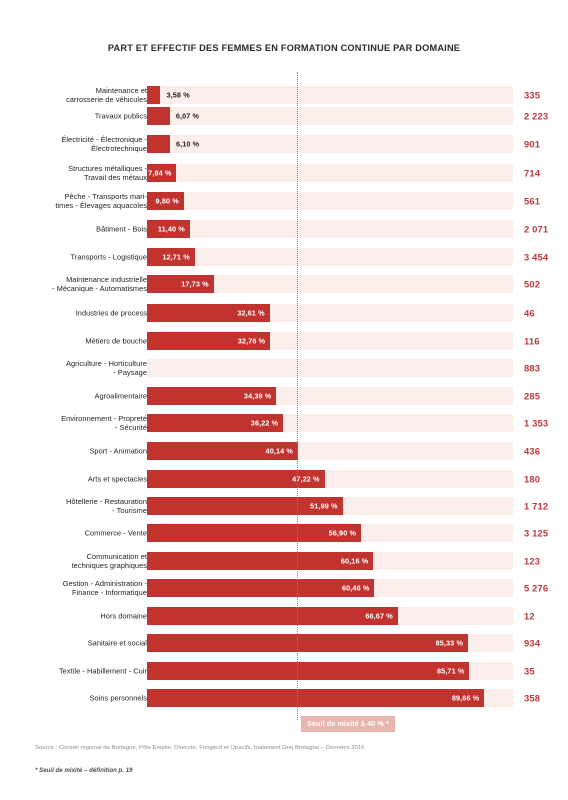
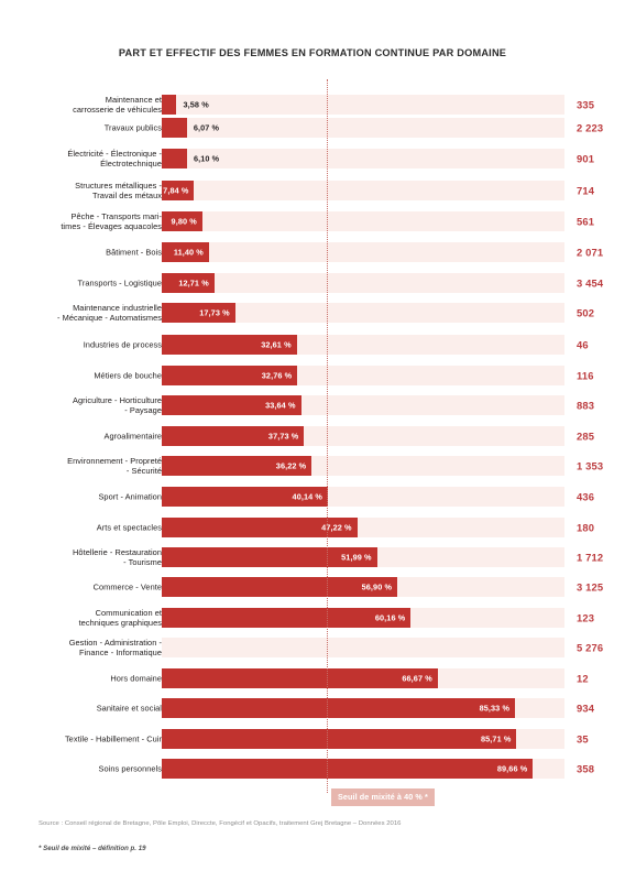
  PART ET EFFECTIF DES FEMMES EN FORMATION CONTINUE PAR DOMAINE
  Maintenance et
  carrosserie de véhicules
  3,58 %
  335
  Travaux publics
  6,07 %
  2 223
  Électricité - Électronique -
  Électrotechnique
  6,10 %
  901
  Structures métalliques -
  Travail des métaux
  7,84 %
  714
  Pêche - Transports mari-
  times - Élevages aquacoles
  9,80 %
  561
  Bâtiment - Bois
  11,40 %
  2 071
  Transports - Logistique
  12,71 %
  3 454
  Maintenance industrielle
  - Mécanique - Automatismes
  17,73 %
  502
  Industries de process
  32,61 %
  46
  Métiers de bouche
  32,76 %
  116
  Agriculture - Horticulture
  - Paysage
+ 33,64 %
  883
  Agroalimentaire
- 34,39 %
+ 37,73 %
  285
  Environnement - Propreté
  - Sécurité
  36,22 %
  1 353
  Sport - Animation
  40,14 %
  436
  Arts et spectacles
  47,22 %
  180
  Hôtellerie - Restauration
  - Tourisme
  51,99 %
  1 712
  Commerce - Vente
  56,90 %
  3 125
  Communication et
  techniques graphiques
  60,16 %
  123
  Gestion - Administration -
  Finance - Informatique
- 60,46 %
  5 276
  Hors domaine
  66,67 %
  12
  Sanitaire et socia
  85,33 %
  934
  Textile - Habillement - Cuir
  85,71 %
  35
  Soins personnels
  89,66 %
  358
  Seuil de mixité à 40 % *
